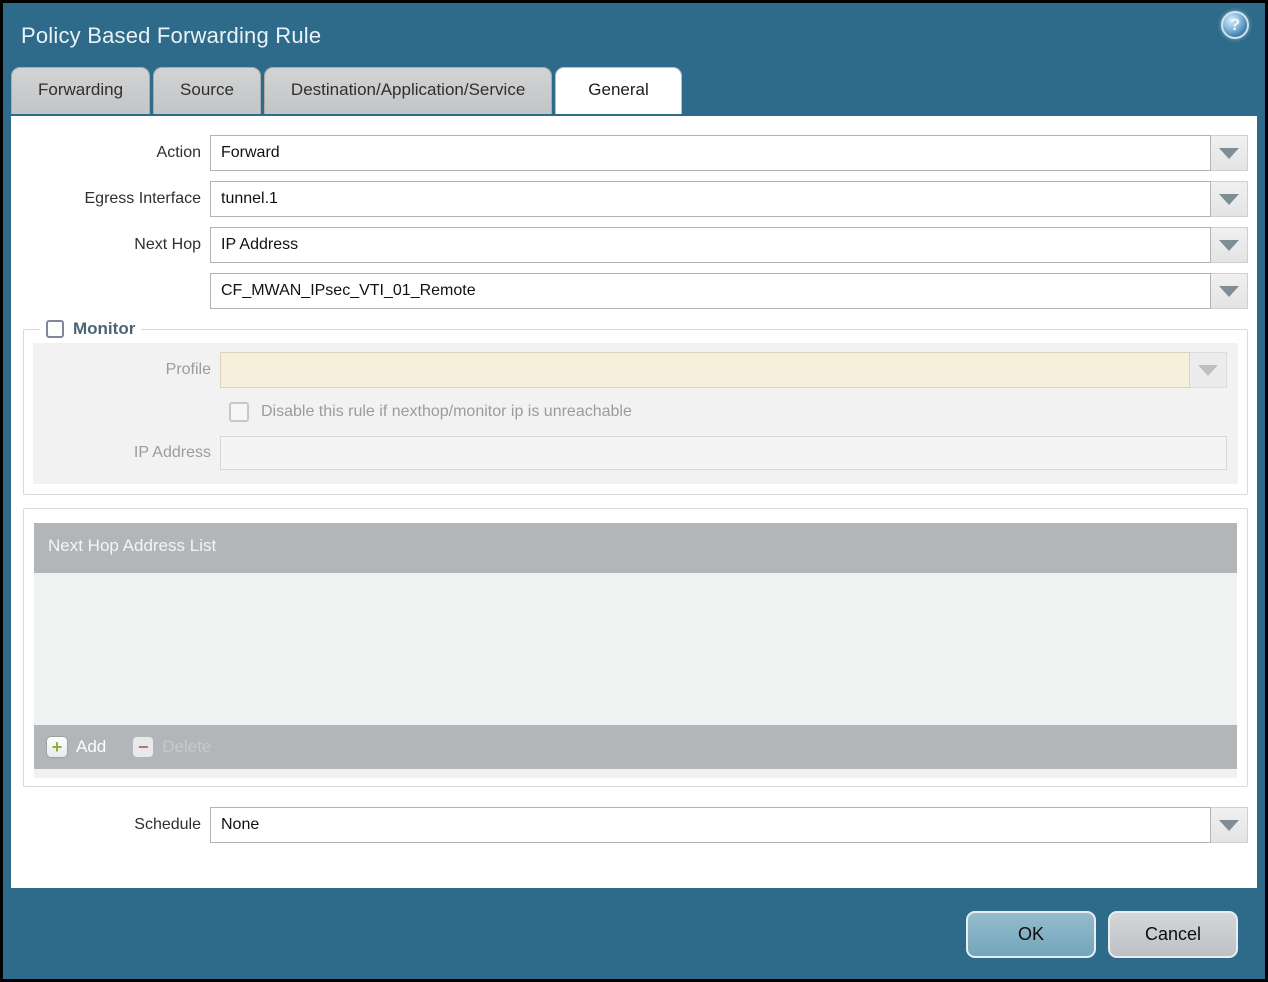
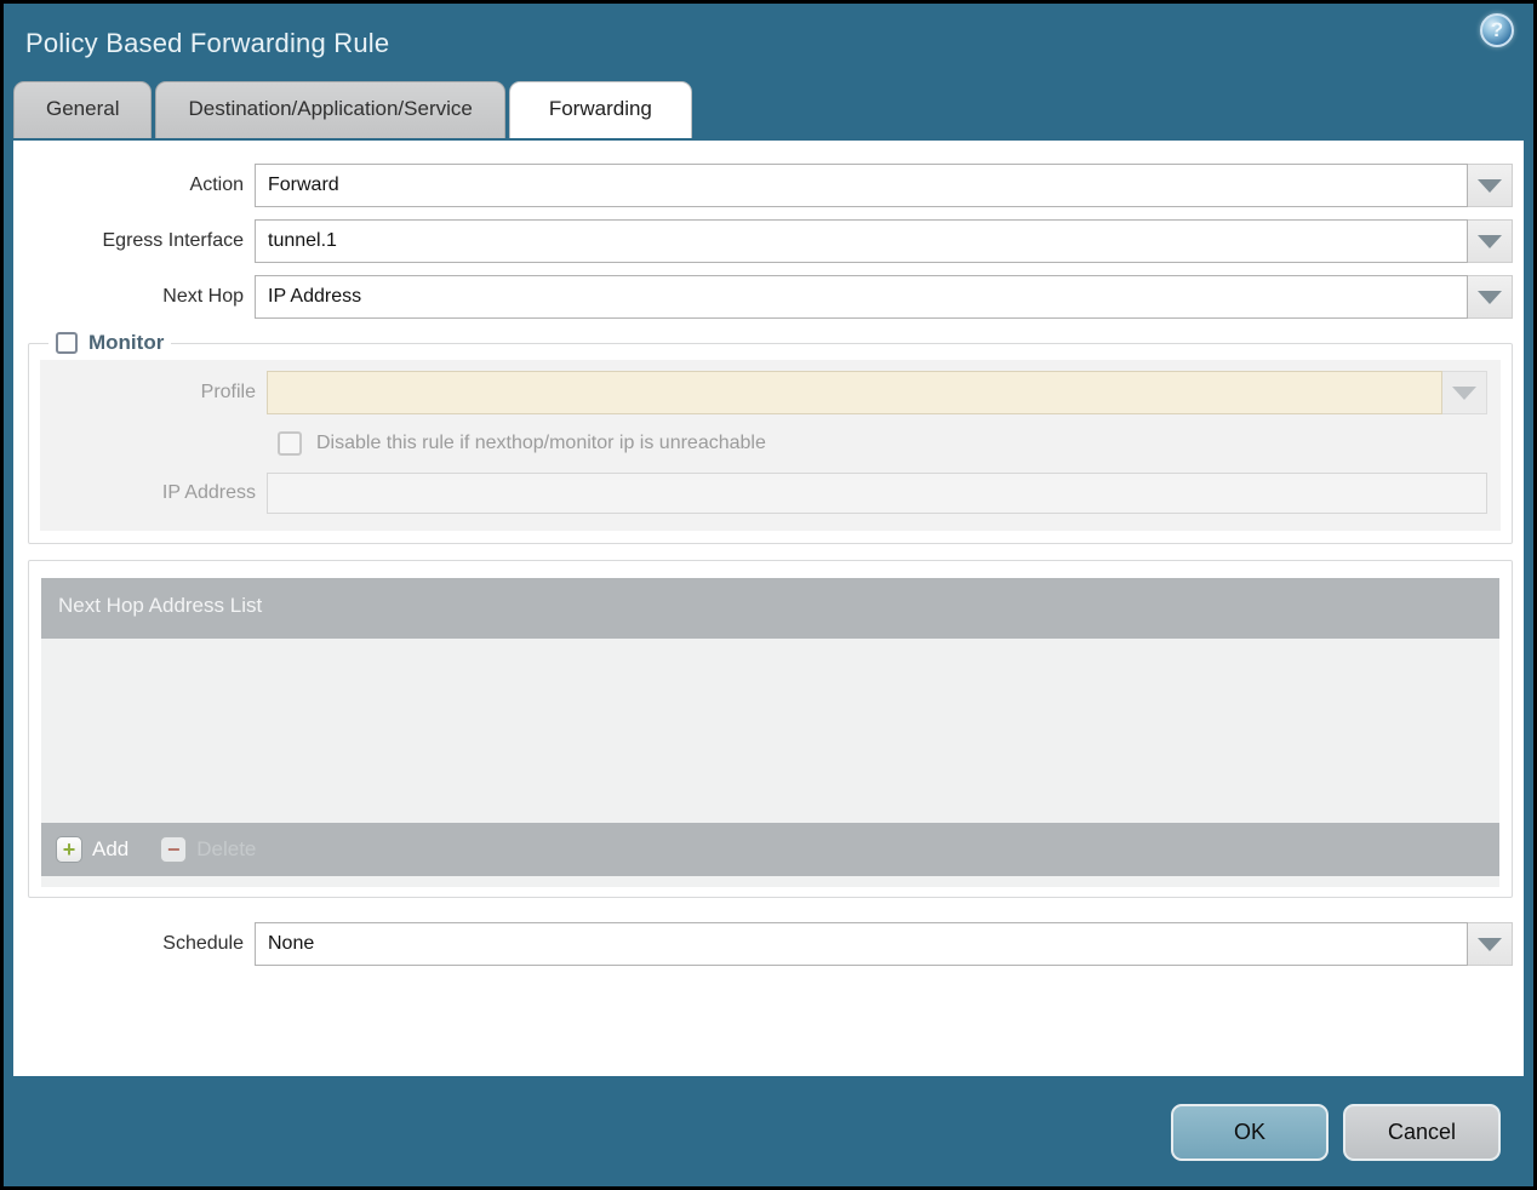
  Policy Based Forwarding Rule
  ?
- Forwarding
+ General
- Source
  Destination/Application/Service
- General
+ Forwarding
  Action
  Forward
  Egress Interface
  tunnel.1
  Next Hop
  IP Address
- CF_MWAN_IPsec_VTI_01_Remote
  Monitor
  Profile
  Disable this rule if nexthop/monitor ip is unreachable
  IP Address
  Next Hop Address List
  +
  Add
  −
  Schedule
  None
  OK
  Cancel
